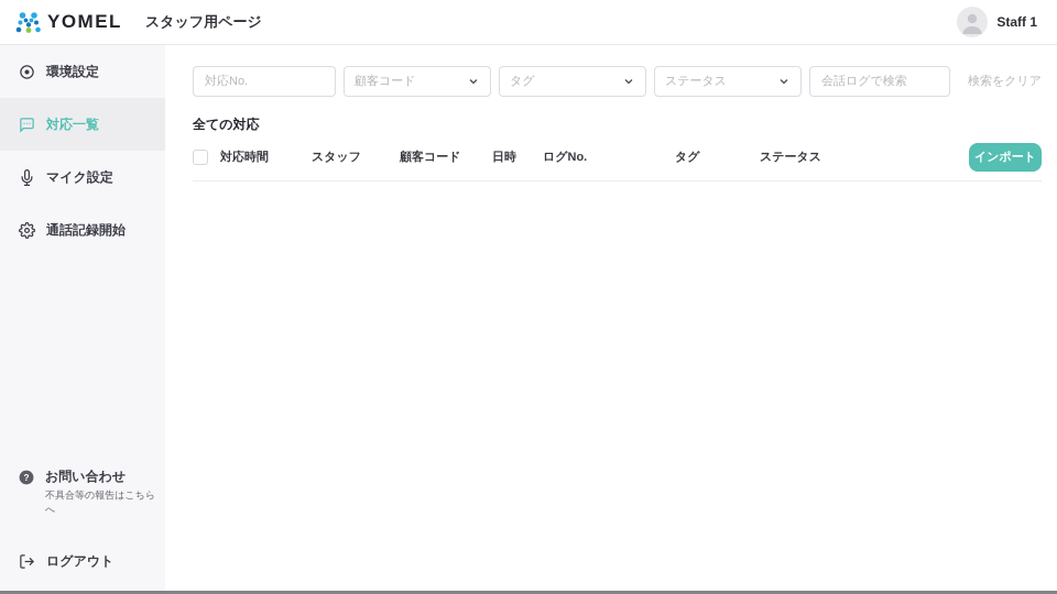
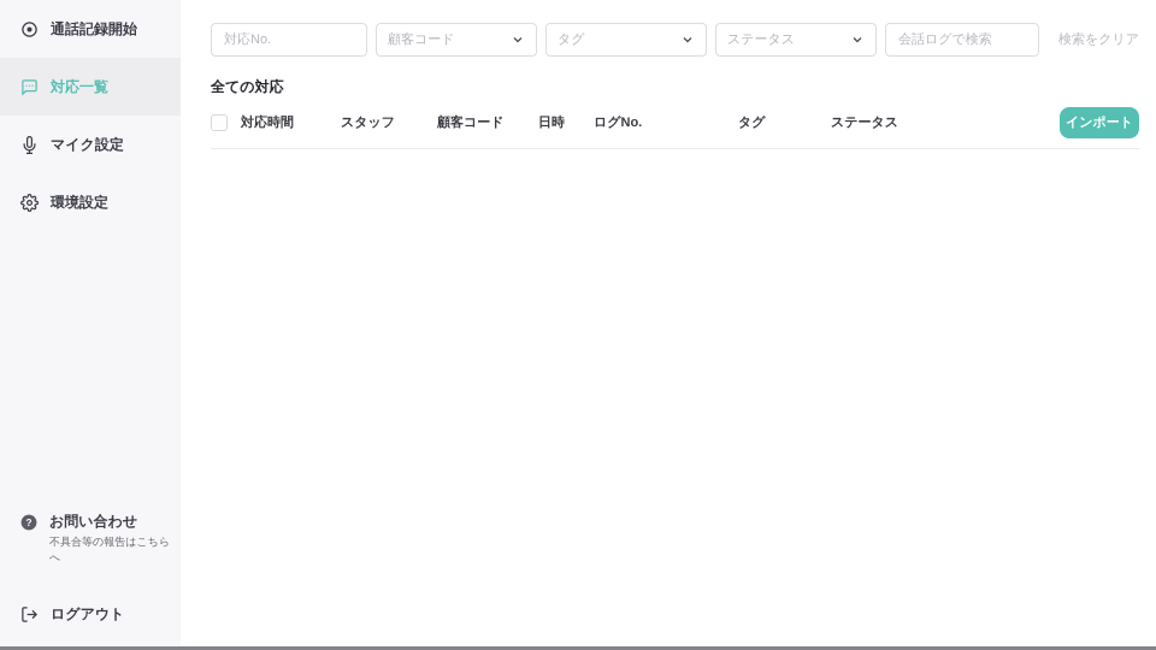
- YOMEL
- スタッフ用ページ
- Staff 1
- 環境設定
+ 通話記録開始
  対応一覧
  マイク設定
- 通話記録開始
+ 環境設定
  ?
  お問い合わせ
  不具合等の報告はこちらへ
  ログアウト
  対応No.
  顧客コード
  タグ
  ステータス
  会話ログで検索
  検索をクリア
  全ての対応
  対応時間
  スタッフ
  顧客コード
  日時
  ログNo.
  タグ
  ステータス
  インポート
